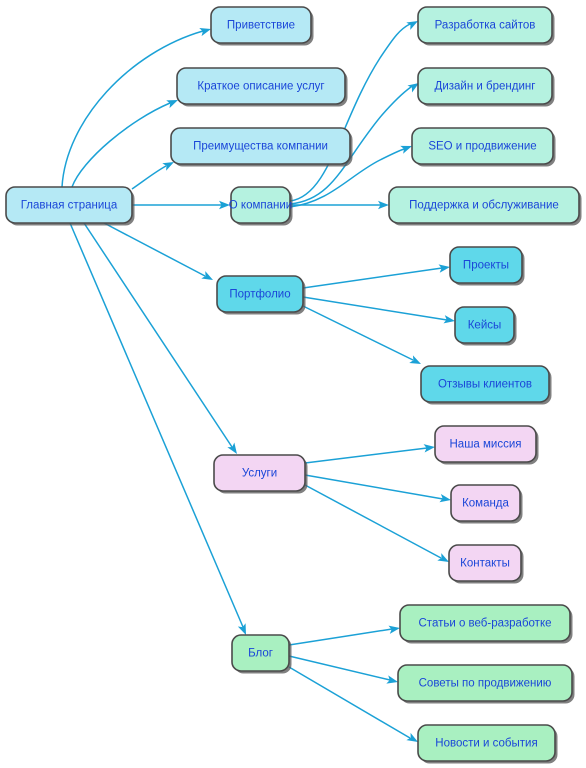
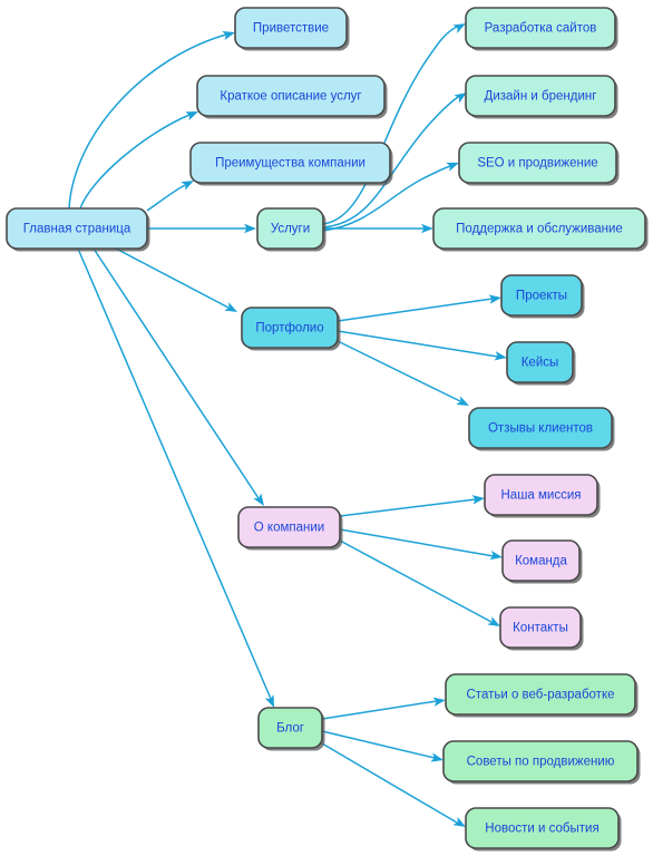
  Главная страница
  Приветствие
  Краткое описание услуг
  Преимущества компании
- О компании
+ Услуги
  Разработка сайтов
  Дизайн и брендинг
  SEO и продвижение
  Поддержка и обслуживание
  Портфолио
  Проекты
  Кейсы
  Отзывы клиентов
- Услуги
+ О компании
  Наша миссия
  Команда
  Контакты
  Блог
  Статьи о веб-разработке
  Советы по продвижению
  Новости и события
